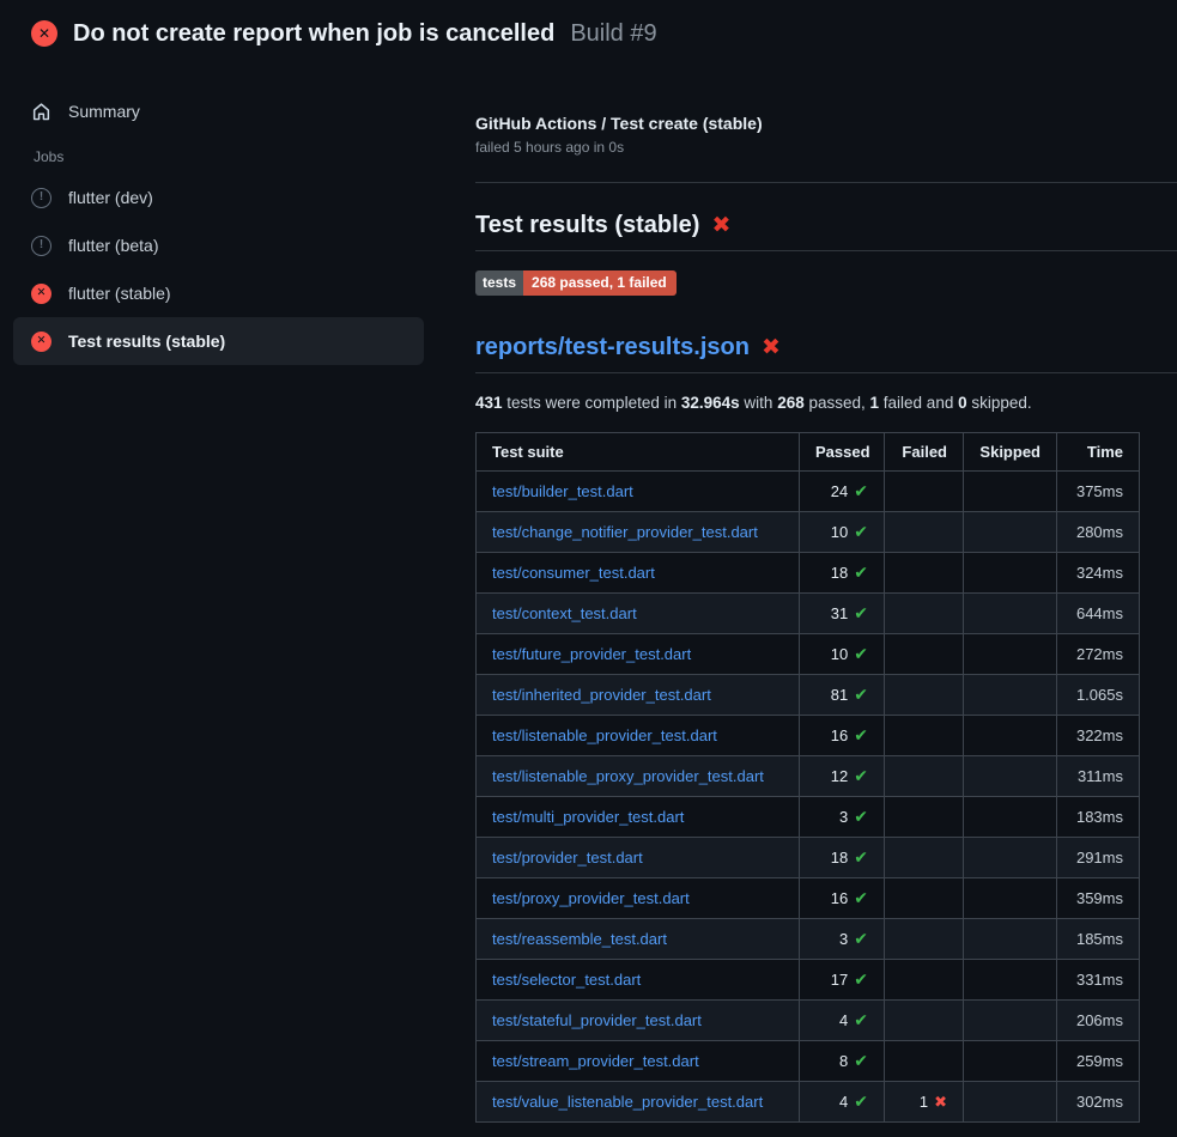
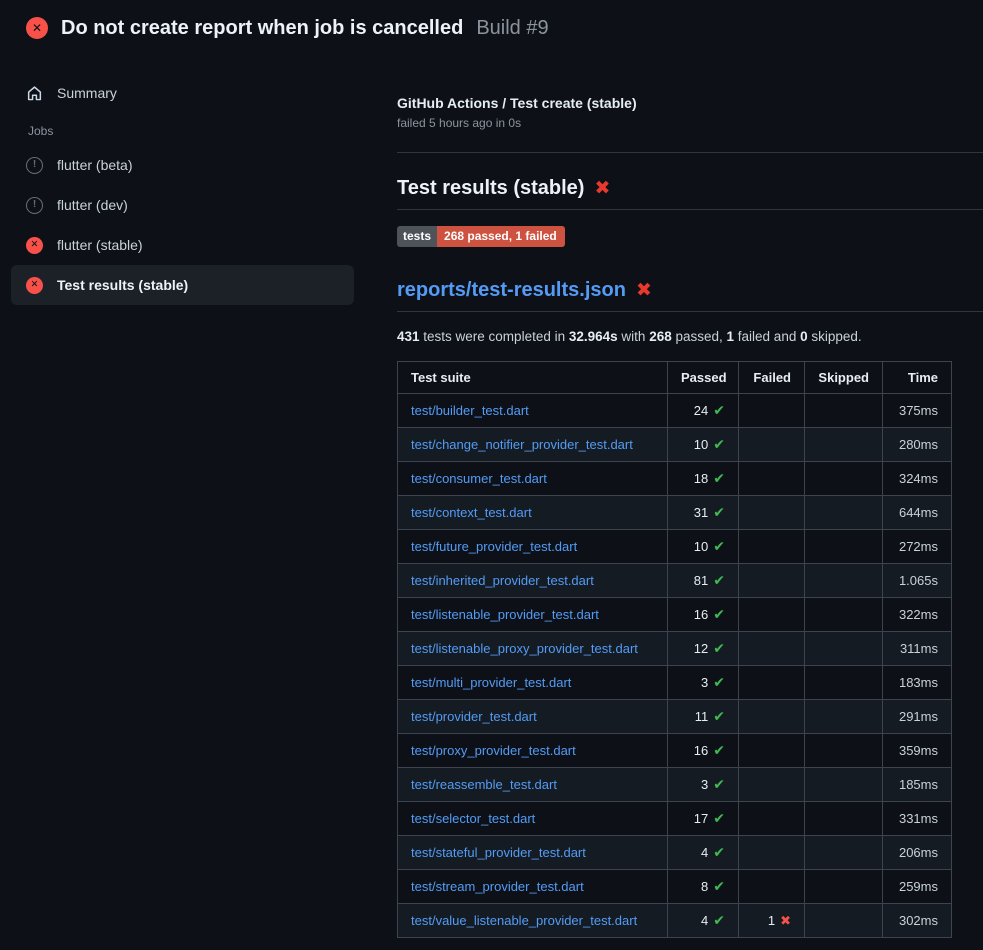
  ✕
  Do not create report when job is cancelled
  Build #9
  Summary
  Jobs
  !
- flutter (dev)
+ flutter (beta)
  !
- flutter (beta)
+ flutter (dev)
  ✕
  flutter (stable)
  ✕
  Test results (stable)
  GitHub Actions / Test create (stable)
  failed 5 hours ago in 0s
  Test results (stable)
  ✖
  tests
  268 passed, 1 failed
  reports/test-results.json
  ✖
  431 tests were completed in 32.964s with 268 passed, 1 failed and 0 skipped.
  Test suite	Passed	Failed	Skipped	Time
  test/builder_test.dart	24 ✔			375ms
  test/change_notifier_provider_test.dart	10 ✔			280ms
  test/consumer_test.dart	18 ✔			324ms
  test/context_test.dart	31 ✔			644ms
  test/future_provider_test.dart	10 ✔			272ms
  test/inherited_provider_test.dart	81 ✔			1.065s
  test/listenable_provider_test.dart	16 ✔			322ms
  test/listenable_proxy_provider_test.dart	12 ✔			311ms
  test/multi_provider_test.dart	3 ✔			183ms
- test/provider_test.dart	18 ✔			291ms
+ test/provider_test.dart	11 ✔			291ms
  test/proxy_provider_test.dart	16 ✔			359ms
  test/reassemble_test.dart	3 ✔			185ms
  test/selector_test.dart	17 ✔			331ms
  test/stateful_provider_test.dart	4 ✔			206ms
  test/stream_provider_test.dart	8 ✔			259ms
  test/value_listenable_provider_test.dart	4 ✔	1 ✖		302ms
